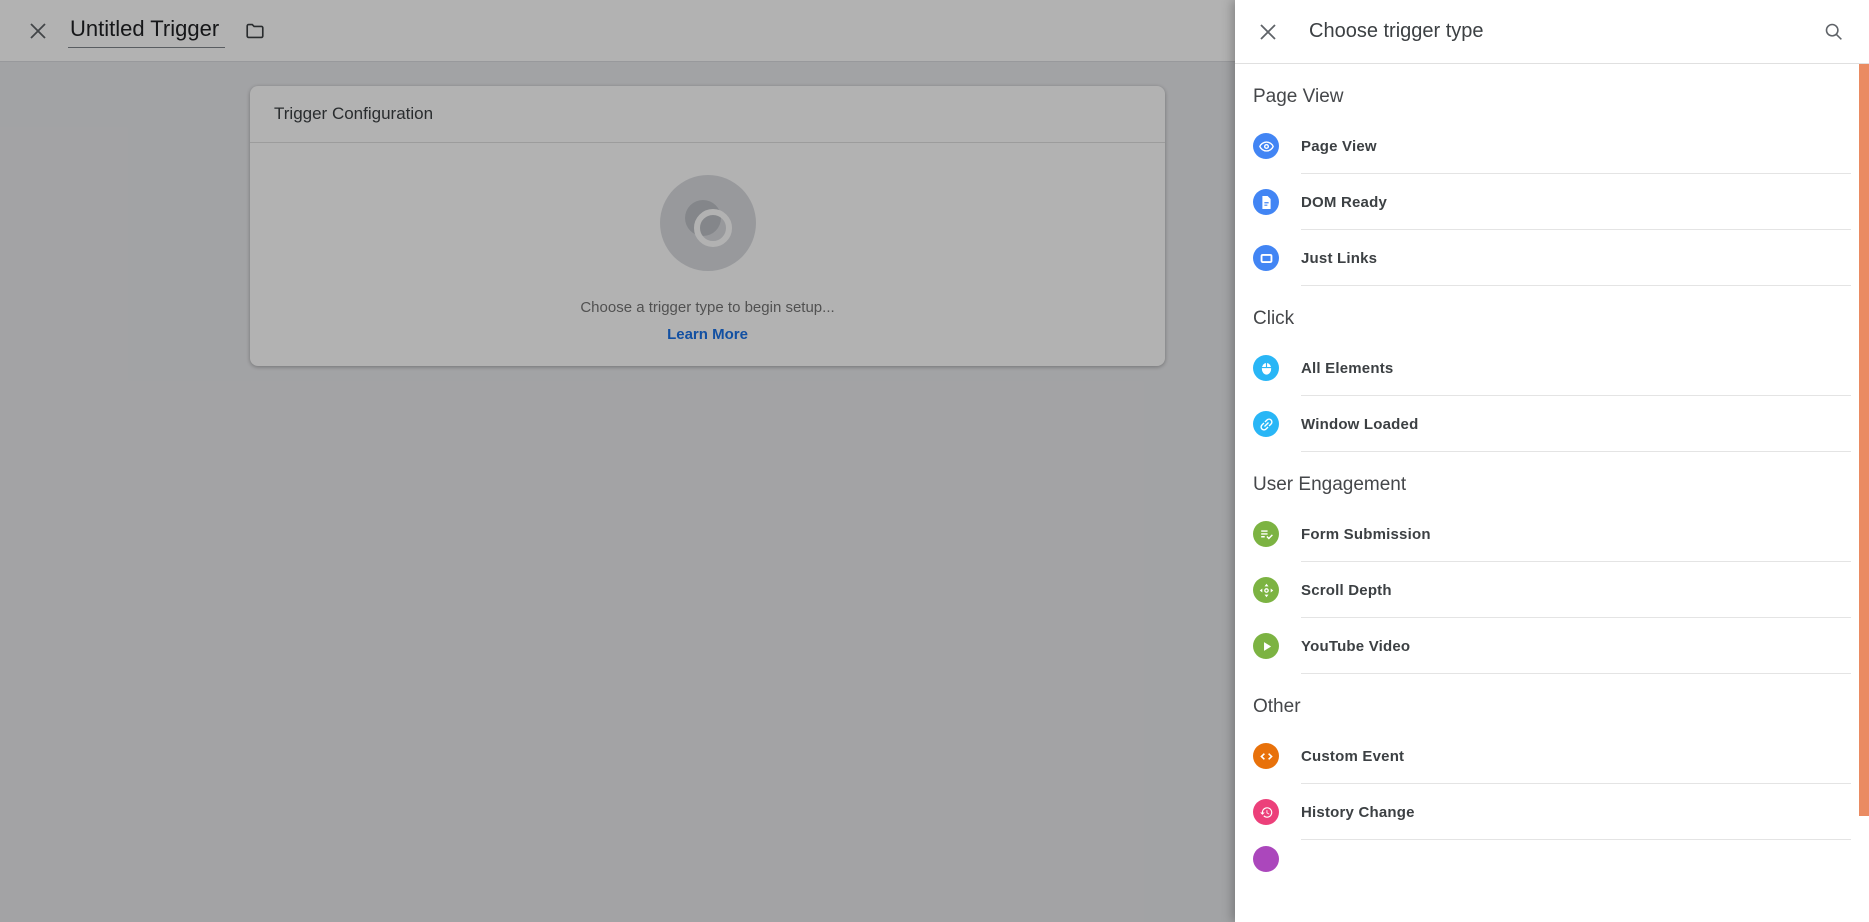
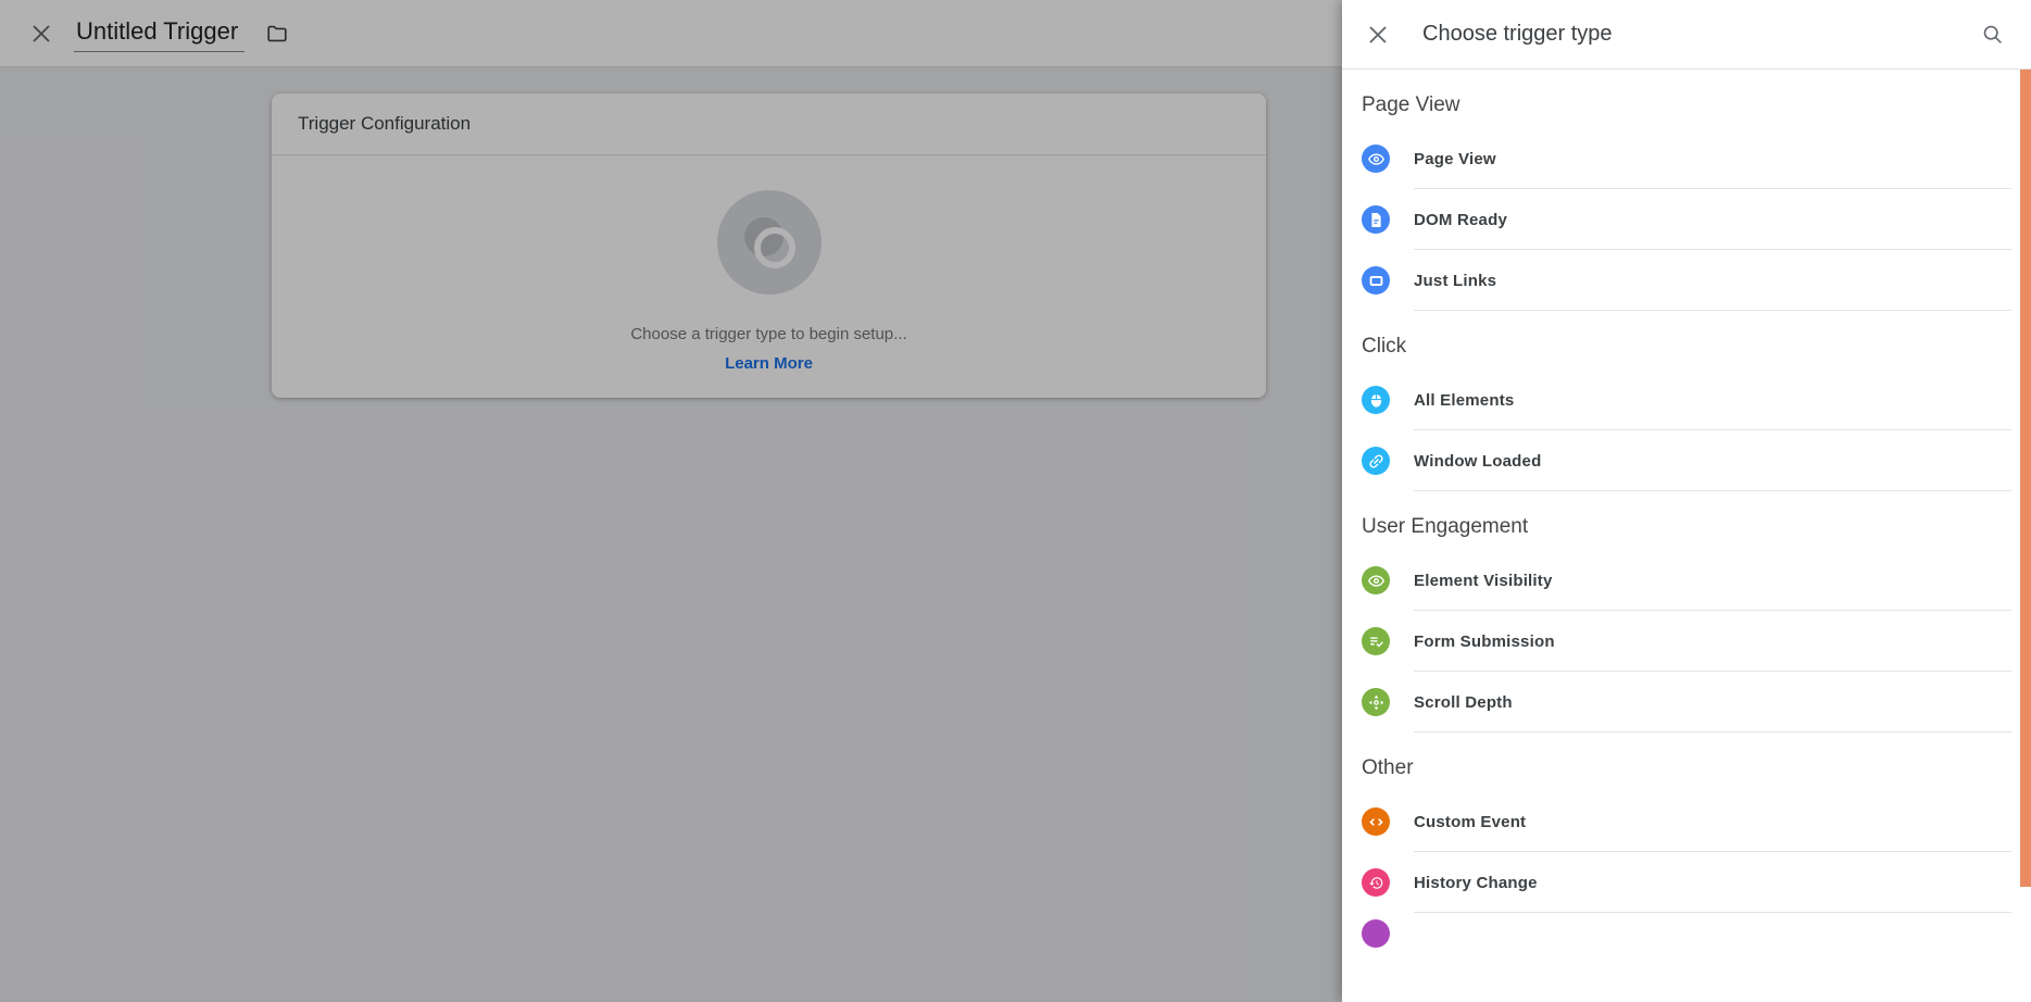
  Untitled Trigger
  Trigger Configuration
  Choose a trigger type to begin setup...
  Learn More
  Choose trigger type
  Page View
  Page View
  DOM Ready
  Just Links
  Click
  All Elements
  Window Loaded
  User Engagement
+ Element Visibility
  Form Submission
  Scroll Depth
- YouTube Video
  Other
  Custom Event
  History Change
